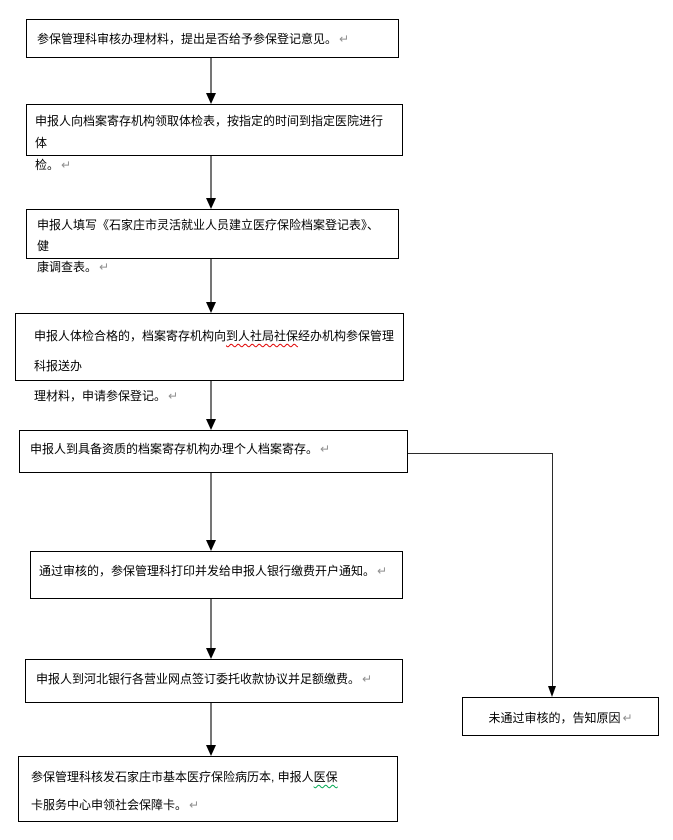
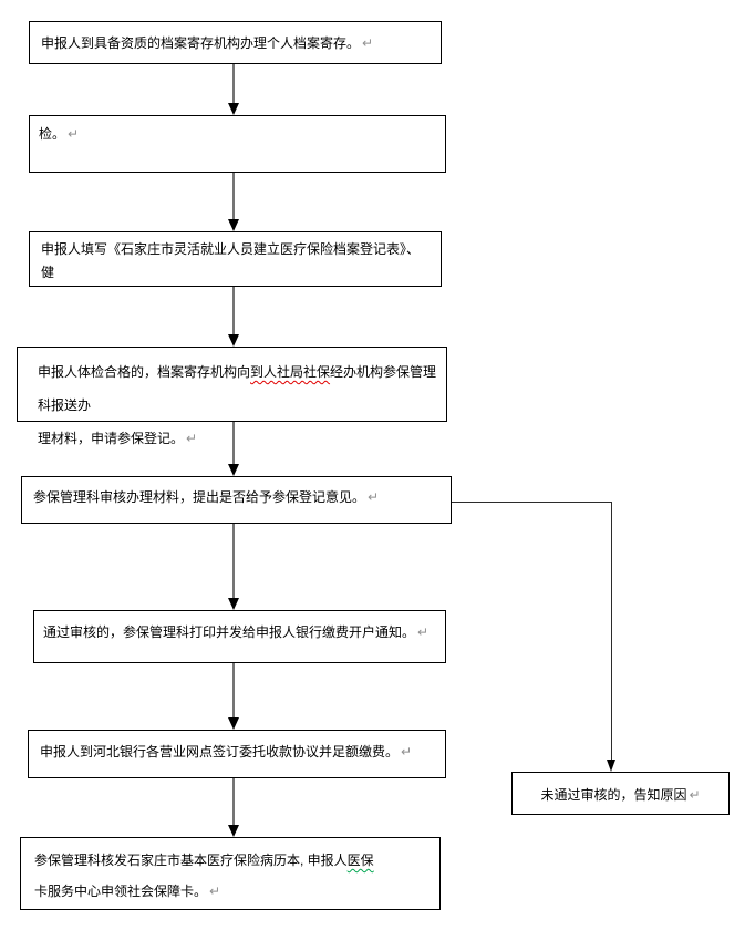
- 参保管理科审核办理材料，提出是否给予参保登记意见。 ↵
+ 申报人到具备资质的档案寄存机构办理个人档案寄存。 ↵
- 申报人向档案寄存机构领取体检表，按指定的时间到指定医院进行体
  检。 ↵
  申报人填写《石家庄市灵活就业人员建立医疗保险档案登记表》、健
- 康调查表。 ↵
  申报人体检合格的，档案寄存机构向到人社局社保经办机构参保管理科报送办
  理材料，申请参保登记。 ↵
- 申报人到具备资质的档案寄存机构办理个人档案寄存。 ↵
+ 参保管理科审核办理材料，提出是否给予参保登记意见。 ↵
  通过审核的，参保管理科打印并发给申报人银行缴费开户通知。 ↵
  申报人到河北银行各营业网点签订委托收款协议并足额缴费。 ↵
  参保管理科核发石家庄市基本医疗保险病历本, 申报人医保
  卡服务中心申领社会保障卡。 ↵
  未通过审核的，告知原因 ↵
